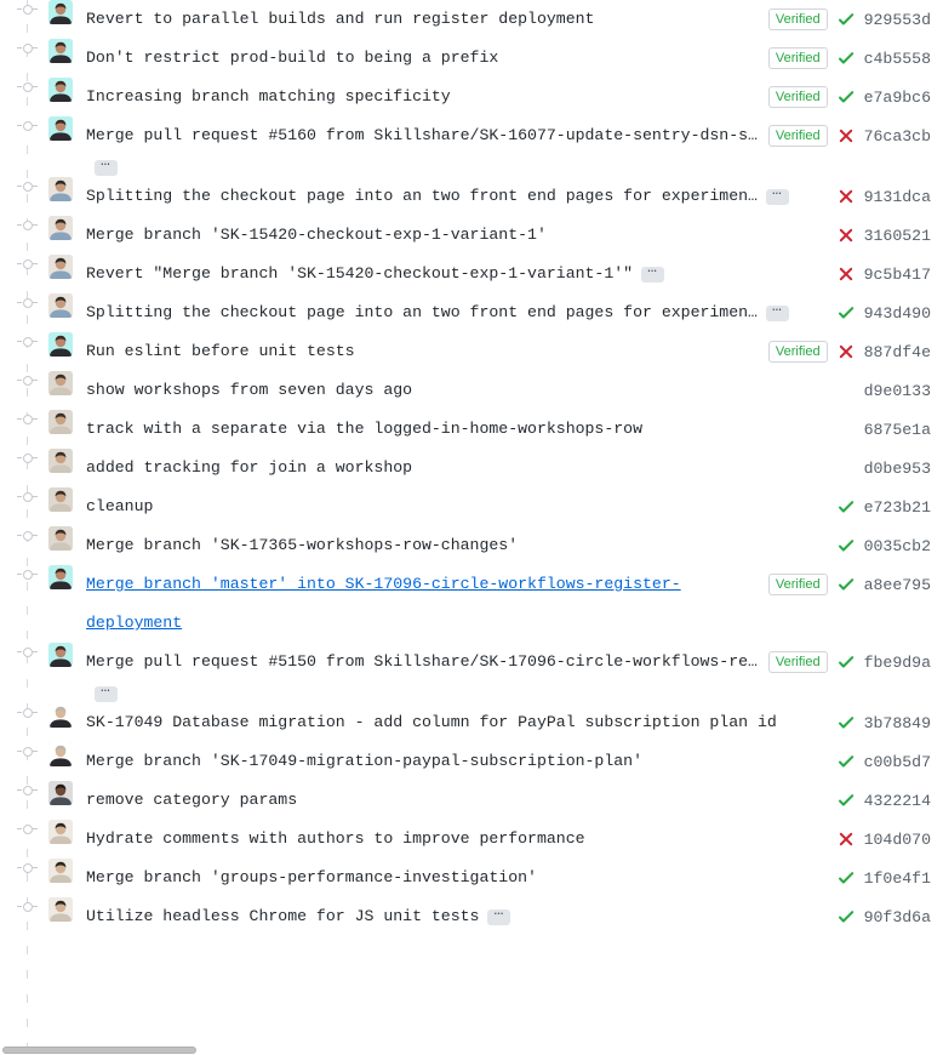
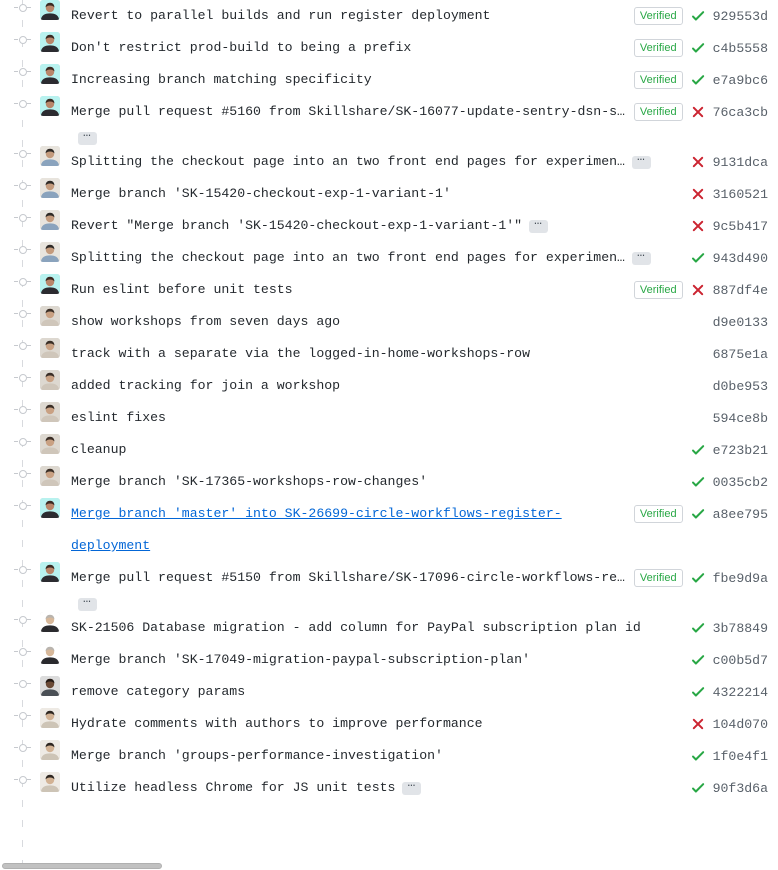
  Revert to parallel builds and run register deployment
  Verified
  929553d
  Don't restrict prod-build to being a prefix
  Verified
  c4b5558
  Increasing branch matching specificity
  Verified
  e7a9bc6
  Merge pull request #5160 from Skillshare/SK-16077-update-sentry-dsn-s……
  Verified
  76ca3cb
  Splitting the checkout page into an two front end pages for experimen… …
  9131dca
  Merge branch 'SK-15420-checkout-exp-1-variant-1'
  3160521
  Revert "Merge branch 'SK-15420-checkout-exp-1-variant-1'" …
  9c5b417
  Splitting the checkout page into an two front end pages for experimen… …
  943d490
  Run eslint before unit tests
  Verified
  887df4e
  show workshops from seven days ago
  d9e0133
  track with a separate via the logged-in-home-workshops-row
  6875e1a
  added tracking for join a workshop
  d0be953
+ eslint fixes
+ 594ce8b
  cleanup
  e723b21
  Merge branch 'SK-17365-workshops-row-changes'
  0035cb2
- Merge branch 'master' into SK-17096-circle-workflows-register-deployment
+ Merge branch 'master' into SK-26699-circle-workflows-register-deployment
  Verified
  a8ee795
  Merge pull request #5150 from Skillshare/SK-17096-circle-workflows-re……
  Verified
  fbe9d9a
- SK-17049 Database migration - add column for PayPal subscription plan id
+ SK-21506 Database migration - add column for PayPal subscription plan id
  3b78849
  Merge branch 'SK-17049-migration-paypal-subscription-plan'
  c00b5d7
  remove category params
  4322214
  Hydrate comments with authors to improve performance
  104d070
  Merge branch 'groups-performance-investigation'
  1f0e4f1
  Utilize headless Chrome for JS unit tests …
  90f3d6a
